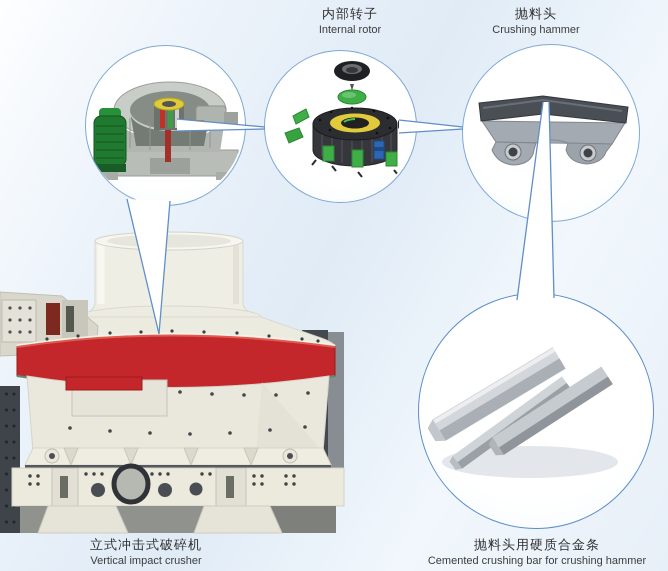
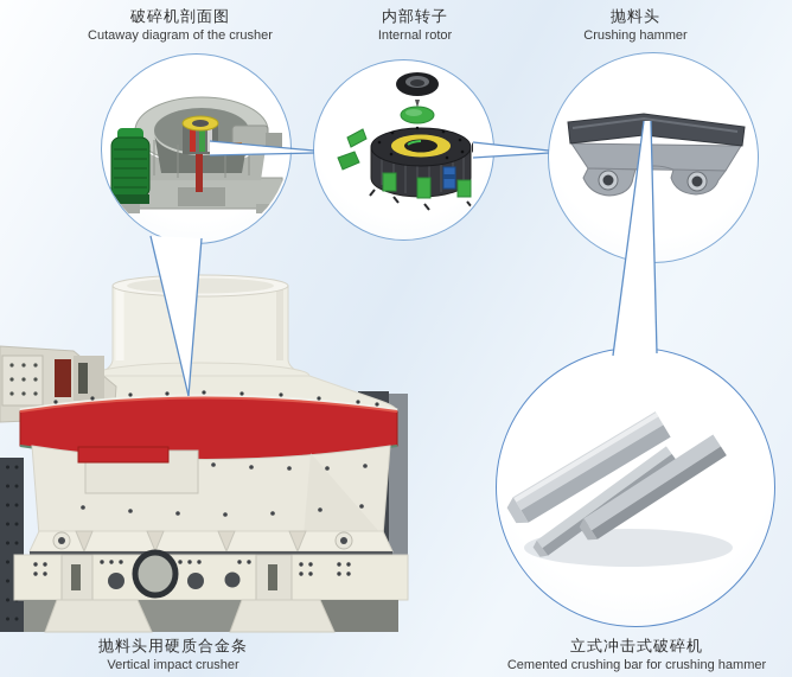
+ 破碎机剖面图
+ Cutaway diagram of the crusher
  内部转子
  Internal rotor
  抛料头
  Crushing hammer
- 立式冲击式破碎机
+ 抛料头用硬质合金条
  Vertical impact crusher
- 抛料头用硬质合金条
+ 立式冲击式破碎机
  Cemented crushing bar for crushing hammer
